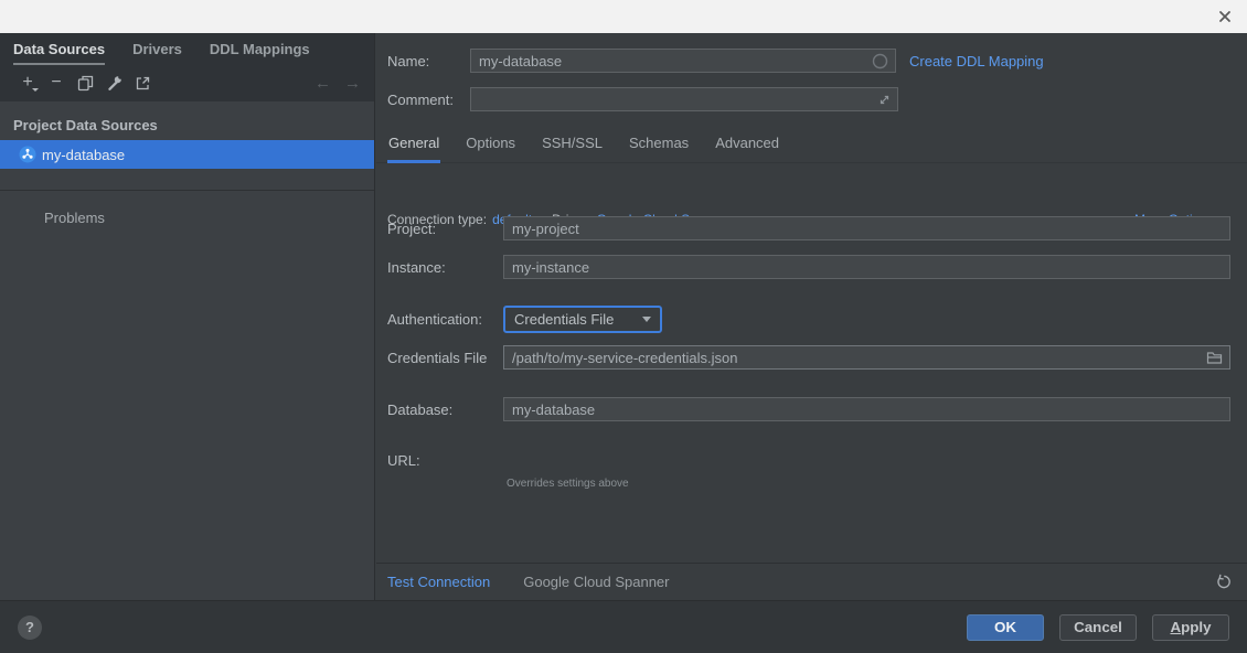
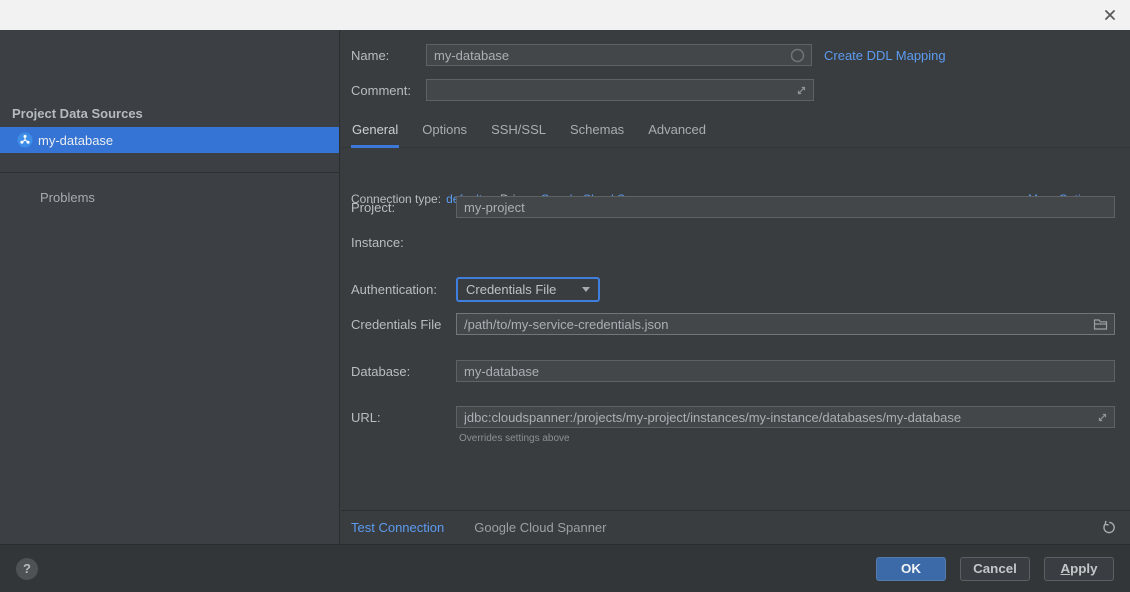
- Data Sources
- Drivers
- DDL Mappings
- +
- −
- ←
- →
  Project Data Sources
  my-database
  Problems
  Name:
  my-database
  Create DDL Mapping
  Comment:
  General
  Options
  SSH/SSL
  Schemas
  Advanced
  Connection type:
  Project:
  my-project
  Instance:
- my-instance
  Authentication:
  Credentials File
  Credentials File
  /path/to/my-service-credentials.json
  Database:
  my-database
  URL:
+ jdbc:cloudspanner:/projects/my-project/instances/my-instance/databases/my-database
  Overrides settings above
  Test Connection
  Google Cloud Spanner
  ?
  OK
  Cancel
  Apply
